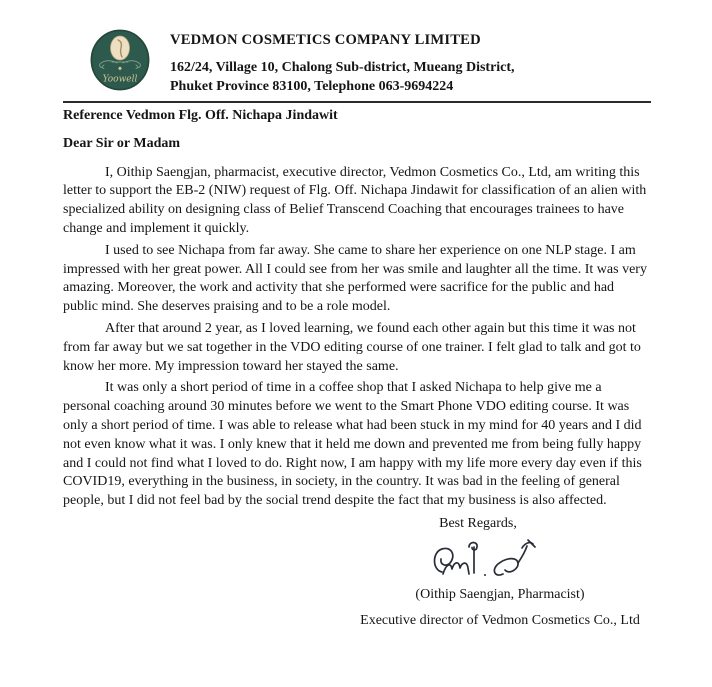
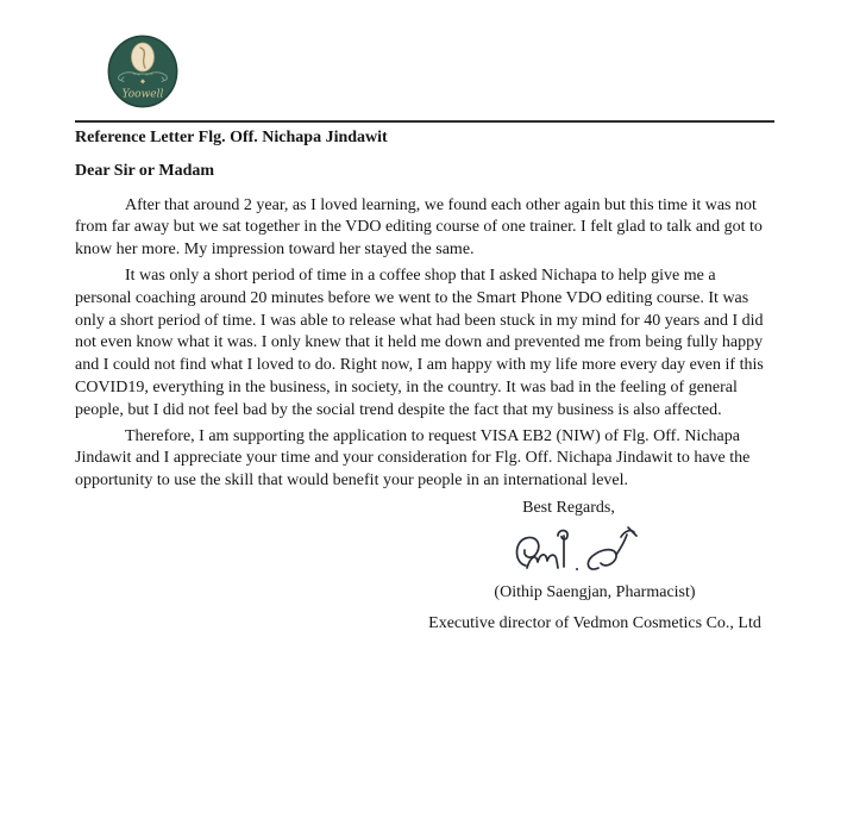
  Yoowell
- VEDMON COSMETICS COMPANY LIMITED
- 162/24, Village 10, Chalong Sub-district, Mueang District,
- Phuket Province 83100, Telephone 063-9694224
- Reference Vedmon Flg. Off. Nichapa Jindawit
+ Reference Letter Flg. Off. Nichapa Jindawit
  Dear Sir or Madam
- I, Oithip Saengjan, pharmacist, executive director, Vedmon Cosmetics Co., Ltd, am writing this letter to support the EB-2 (NIW) request of Flg. Off. Nichapa Jindawit for classification of an alien with specialized ability on designing class of Belief Transcend Coaching that encourages trainees to have change and implement it quickly.
- I used to see Nichapa from far away. She came to share her experience on one NLP stage. I am impressed with her great power. All I could see from her was smile and laughter all the time. It was very amazing. Moreover, the work and activity that she performed were sacrifice for the public and had public mind. She deserves praising and to be a role model.
  After that around 2 year, as I loved learning, we found each other again but this time it was not from far away but we sat together in the VDO editing course of one trainer. I felt glad to talk and got to know her more. My impression toward her stayed the same.
- It was only a short period of time in a coffee shop that I asked Nichapa to help give me a personal coaching around 30 minutes before we went to the Smart Phone VDO editing course. It was only a short period of time. I was able to release what had been stuck in my mind for 40 years and I did not even know what it was. I only knew that it held me down and prevented me from being fully happy and I could not find what I loved to do. Right now, I am happy with my life more every day even if this COVID19, everything in the business, in society, in the country. It was bad in the feeling of general people, but I did not feel bad by the social trend despite the fact that my business is also affected.
+ It was only a short period of time in a coffee shop that I asked Nichapa to help give me a personal coaching around 20 minutes before we went to the Smart Phone VDO editing course. It was only a short period of time. I was able to release what had been stuck in my mind for 40 years and I did not even know what it was. I only knew that it held me down and prevented me from being fully happy and I could not find what I loved to do. Right now, I am happy with my life more every day even if this COVID19, everything in the business, in society, in the country. It was bad in the feeling of general people, but I did not feel bad by the social trend despite the fact that my business is also affected.
+ Therefore, I am supporting the application to request VISA EB2 (NIW) of Flg. Off. Nichapa Jindawit and I appreciate your time and your consideration for Flg. Off. Nichapa Jindawit to have the opportunity to use the skill that would benefit your people in an international level.
  Best Regards,
  (Oithip Saengjan, Pharmacist)
  Executive director of Vedmon Cosmetics Co., Ltd
